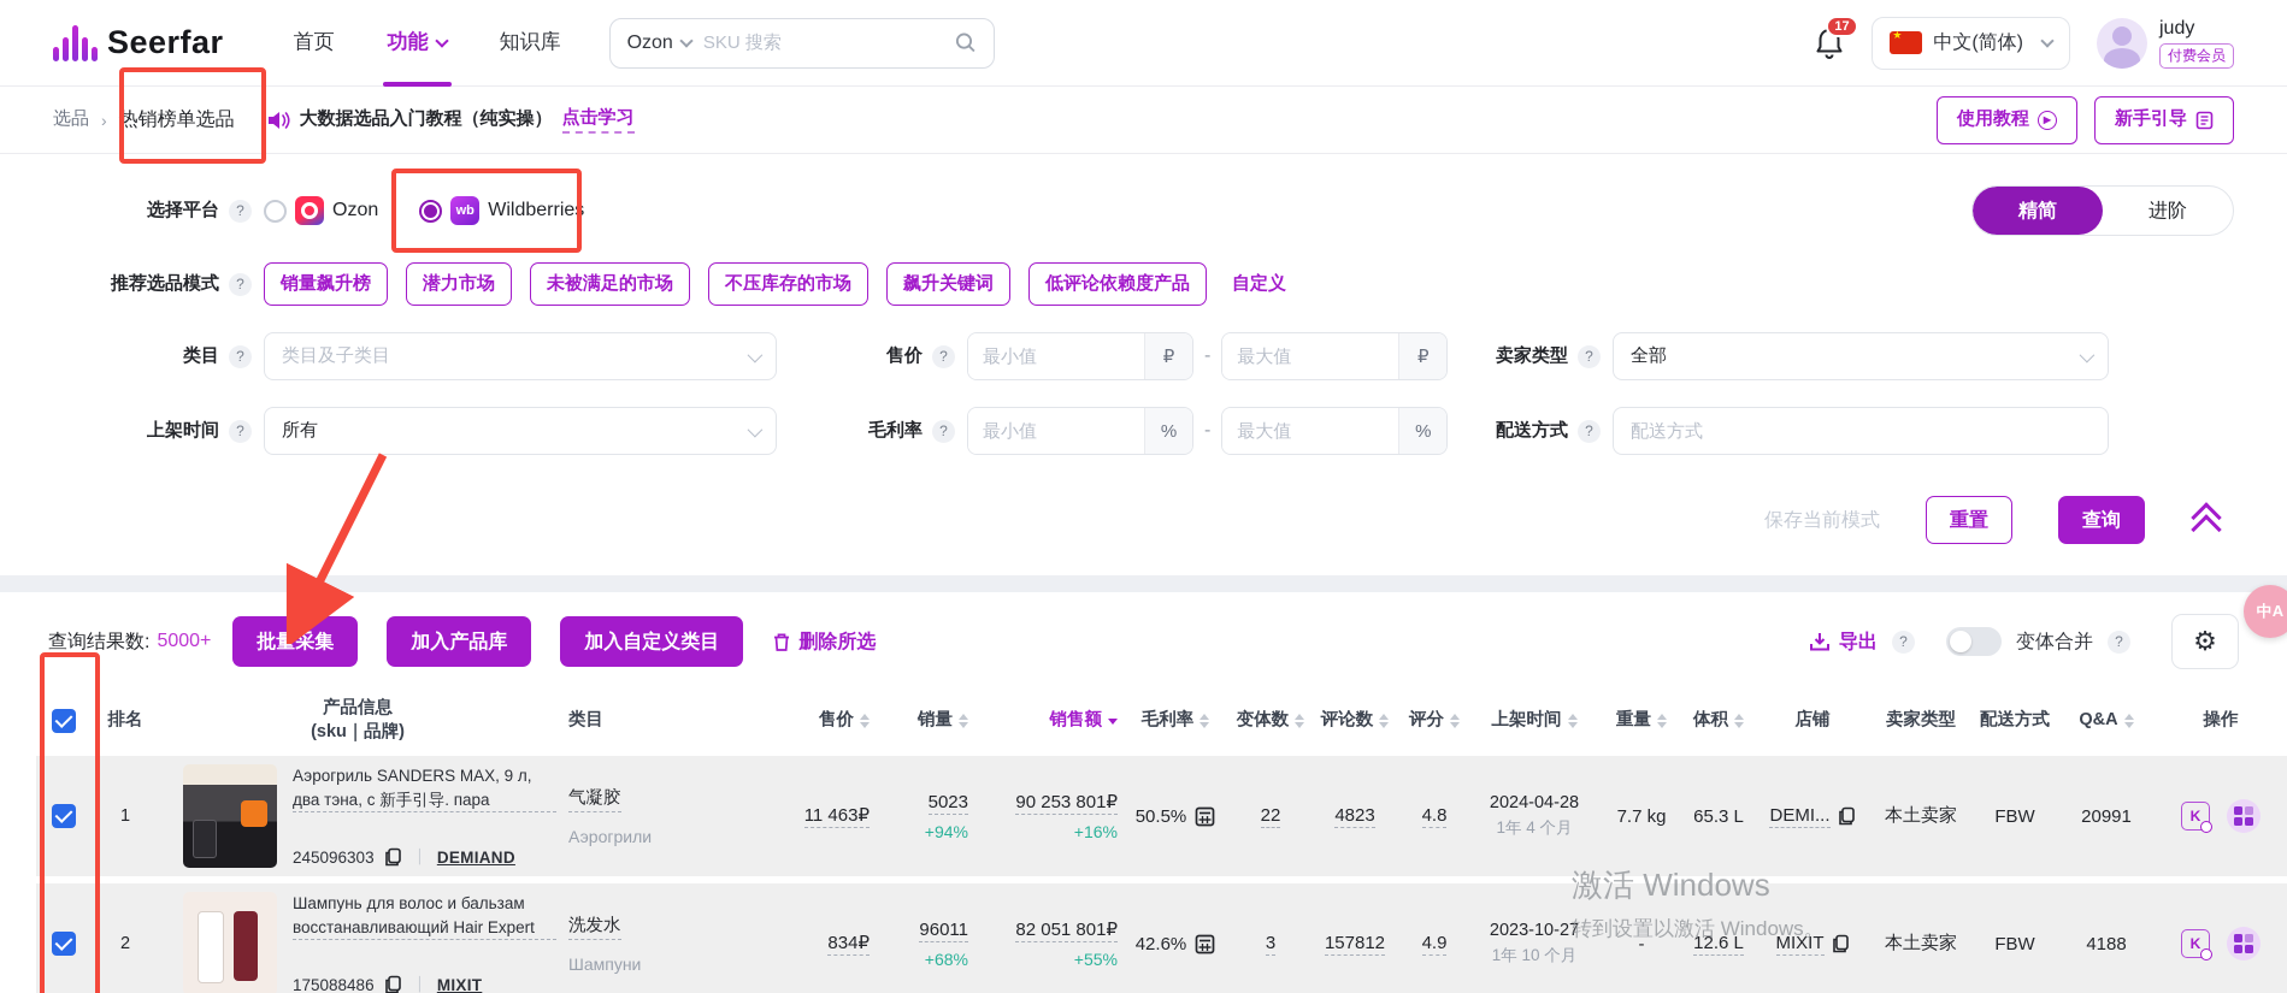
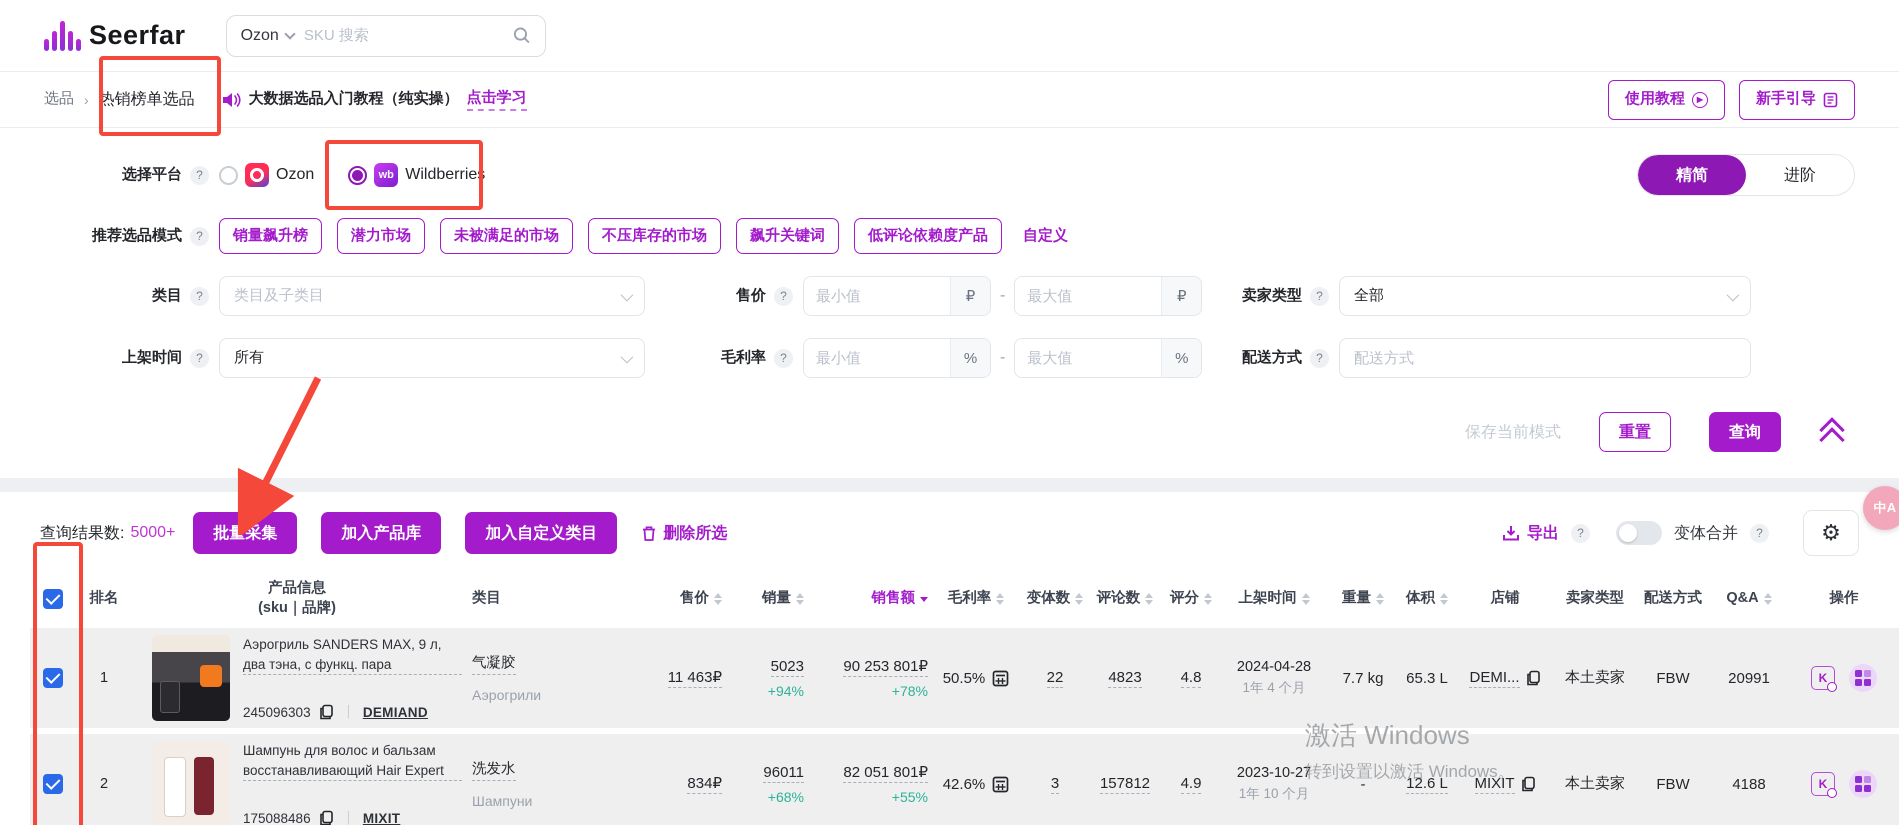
  Seerfar
- 首页
- 功能
- 知识库
  Ozon
  SKU 搜索
- 17
- 中文(简体)
- judy
- 付费会员
  选品
  ›
  热销榜单选品
  大数据选品入门教程（纯实操）
  点击学习
  使用教程
  ▶
  新手引导
  选择平台
  ?
  Ozon
  wb
  Wildberries
  精简
  进阶
  推荐选品模式
  ?
  销量飙升榜
  潜力市场
  未被满足的市场
  不压库存的市场
  飙升关键词
  低评论依赖度产品
  自定义
  类目
  ?
  类目及子类目
  售价
  ?
  最小值
  ₽
  -
  最大值
  ₽
  卖家类型
  ?
  全部
  上架时间
  ?
  所有
  毛利率
  ?
  最小值
  %
  -
  最大值
  %
  配送方式
  ?
  配送方式
  保存当前模式
  重置
  查询
  查询结果数:
  5000+
  批量采集
  加入产品库
  加入自定义类目
  删除所选
  导出
  ?
  变体合并
  ?
  ⚙
  排名
  产品信息
  (sku｜品牌)
  类目
  售价
  销量
  销售额
  毛利率
  变体数
  评论数
  评分
  上架时间
  重量
  体积
  店铺
  卖家类型
  配送方式
  Q&A
  操作
  1
- Аэрогриль SANDERS MAX, 9 л, два тэна, с 新手引导. пара
+ Аэрогриль SANDERS MAX, 9 л, два тэна, с функц. пара
  245096303
  ｜
  DEMIAND
  气凝胶
  Аэрогрили
  11 463₽
  5023
  +94%
  90 253 801₽
- +16%
+ +78%
  50.5%
  22
  4823
  4.8
  2024-04-28
  1年 4 个月
  7.7 kg
  65.3 L
  DEMI...
  本土卖家
  FBW
  20991
  K
  2
  Шампунь для волос и бальзам восстанавливающий Hair Expert
  175088486
  ｜
  MIXIT
  洗发水
  Шампуни
  834₽
  96011
  +68%
  82 051 801₽
  +55%
  42.6%
  3
  157812
  4.9
  2023-10-27
  1年 10 个月
  -
  12.6 L
  MIXIT
  本土卖家
  FBW
  4188
  K
  中A
  激活 Windows
  转到设置以激活 Windows。
